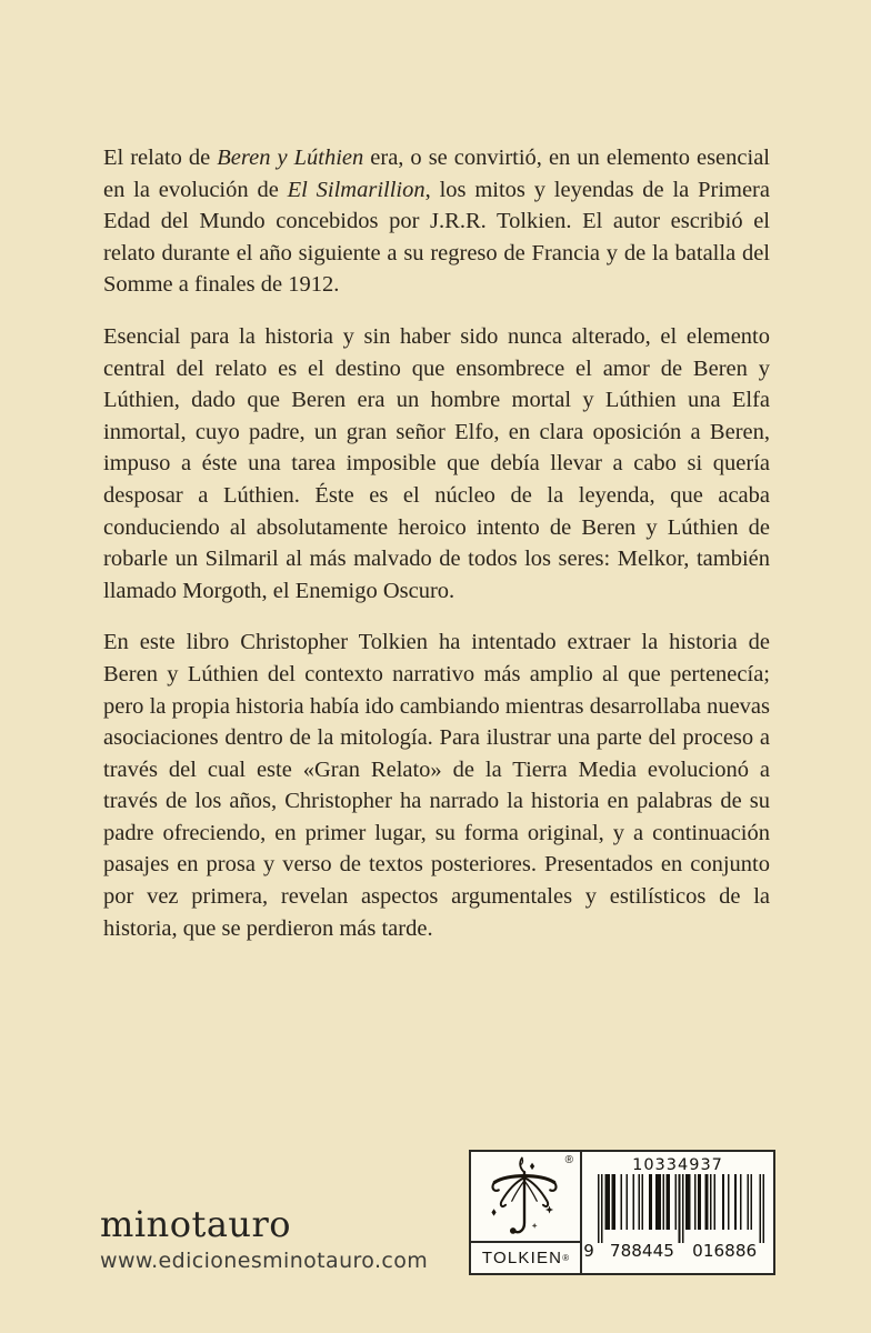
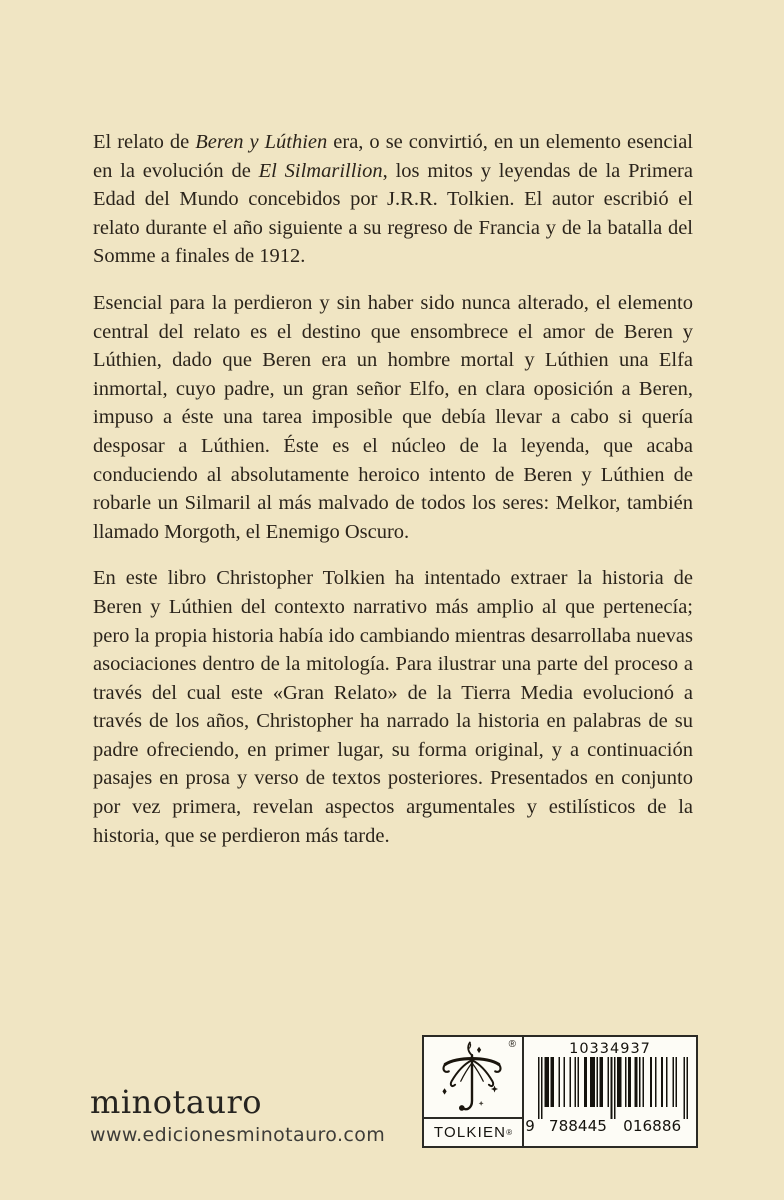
  El relato de Beren y Lúthien era, o se convirtió, en un elemento esencial en la evolución de El Silmarillion, los mitos y leyendas de la Primera Edad del Mundo concebidos por J.R.R. Tolkien. El autor escribió el relato durante el año siguiente a su regreso de Francia y de la batalla del Somme a finales de 1912.
- Esencial para la historia y sin haber sido nunca alterado, el elemento central del relato es el destino que ensombrece el amor de Beren y Lúthien, dado que Beren era un hombre mortal y Lúthien una Elfa inmortal, cuyo padre, un gran señor Elfo, en clara oposición a Beren, impuso a éste una tarea imposible que debía llevar a cabo si quería desposar a Lúthien. Éste es el núcleo de la leyenda, que acaba conduciendo al absolutamente heroico intento de Beren y Lúthien de robarle un Silmaril al más malvado de todos los seres: Melkor, también llamado Morgoth, el Enemigo Oscuro.
+ Esencial para la perdieron y sin haber sido nunca alterado, el elemento central del relato es el destino que ensombrece el amor de Beren y Lúthien, dado que Beren era un hombre mortal y Lúthien una Elfa inmortal, cuyo padre, un gran señor Elfo, en clara oposición a Beren, impuso a éste una tarea imposible que debía llevar a cabo si quería desposar a Lúthien. Éste es el núcleo de la leyenda, que acaba conduciendo al absolutamente heroico intento de Beren y Lúthien de robarle un Silmaril al más malvado de todos los seres: Melkor, también llamado Morgoth, el Enemigo Oscuro.
  En este libro Christopher Tolkien ha intentado extraer la historia de Beren y Lúthien del contexto narrativo más amplio al que pertenecía; pero la propia historia había ido cambiando mientras desarrollaba nuevas asociaciones dentro de la mitología. Para ilustrar una parte del proceso a través del cual este «Gran Relato» de la Tierra Media evolucionó a través de los años, Christopher ha narrado la historia en palabras de su padre ofreciendo, en primer lugar, su forma original, y a continuación pasajes en prosa y verso de textos posteriores. Presentados en conjunto por vez primera, revelan aspectos argumentales y estilísticos de la historia, que se perdieron más tarde.
  minotauro
  www.edicionesminotauro.com
  ®
  TOLKIEN
  ®
  10334937
  9
  788445
  016886
